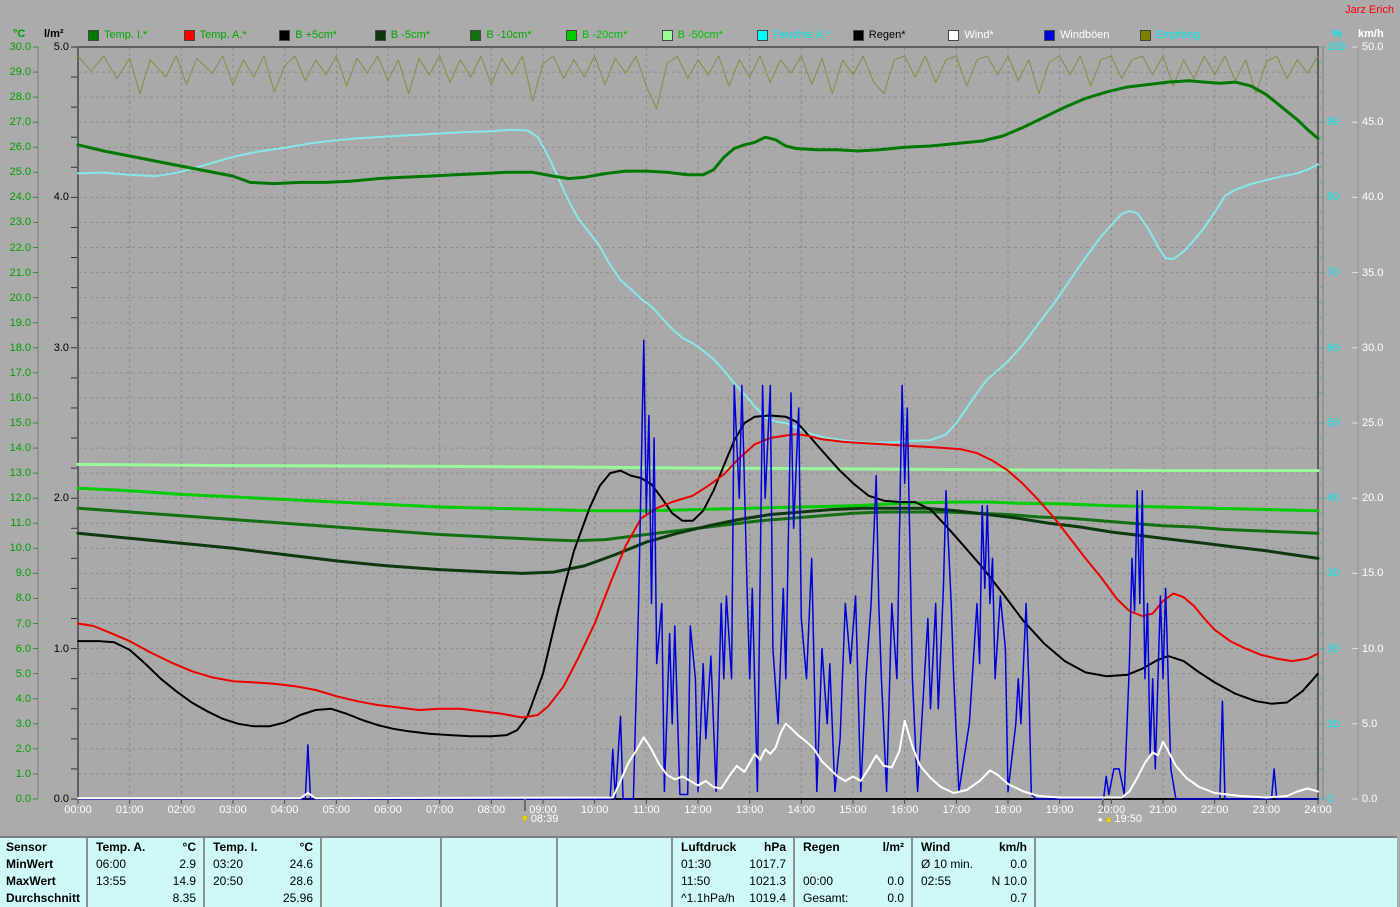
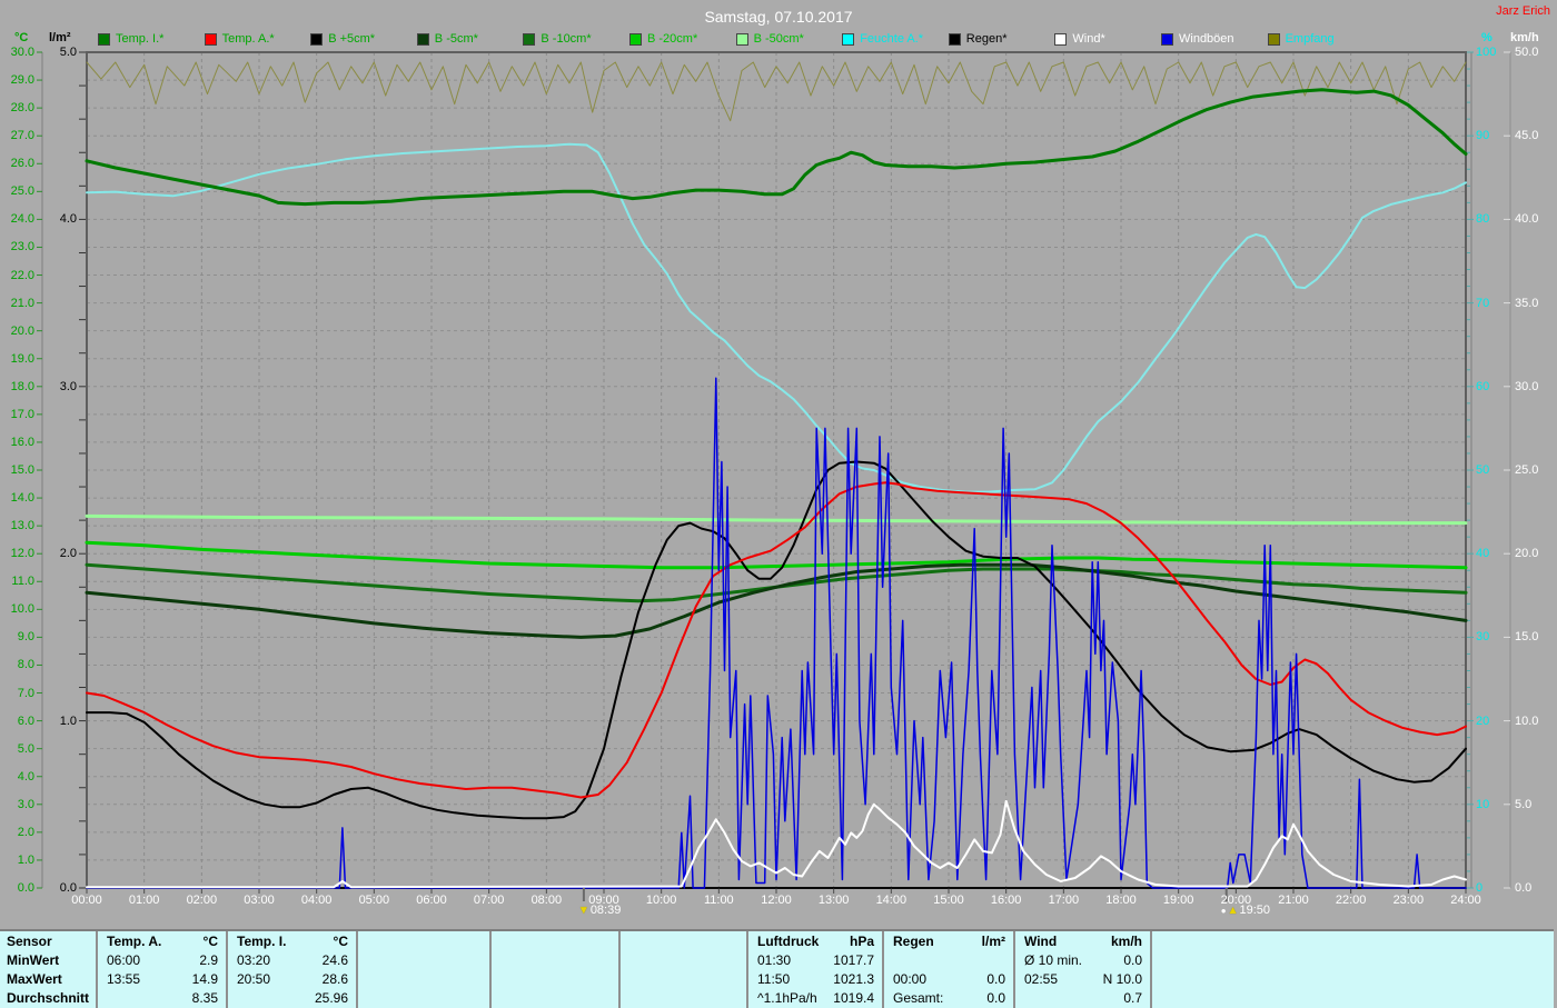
+ Samstag, 07.10.2017
  Jarz Erich
  °C
  l/m²
  %
  km/h
  0.0
  1.0
  2.0
  3.0
  4.0
  5.0
  6.0
  7.0
  8.0
  9.0
  10.0
  11.0
  12.0
  13.0
  14.0
  15.0
  16.0
  17.0
  18.0
  19.0
  20.0
  21.0
  22.0
  23.0
  24.0
  25.0
  26.0
  27.0
  28.0
  29.0
  30.0
  0.0
  1.0
  2.0
  3.0
  4.0
  5.0
  0
  10
  20
  30
  40
  50
  60
  70
  80
  90
  100
  0.0
  5.0
  10.0
  15.0
  20.0
  25.0
  30.0
  35.0
  40.0
  45.0
  50.0
  00:00
  01:00
  02:00
  03:00
  04:00
  05:00
  06:00
  07:00
  08:00
  09:00
  10:00
  11:00
  12:00
  13:00
  14:00
  15:00
  16:00
  17:00
  18:00
  19:00
  20:00
  21:00
  22:00
  23:00
  24:00
  Temp. I.*
  Temp. A.*
  B +5cm*
  B -5cm*
  B -10cm*
  B -20cm*
  B -50cm*
  Feuchte A.*
  Regen*
  Wind*
  Windböen
  Empfang
  ▼
  08:39
  ●
  ▲
  19:50
  Sensor
  MinWert
  MaxWert
  Durchschnitt
  Temp. A.
  °C
  06:00
  2.9
  13:55
  14.9
  8.35
  Temp. I.
  °C
  03:20
  24.6
  20:50
  28.6
  25.96
  Luftdruck
  hPa
  01:30
  1017.7
  11:50
  1021.3
  ^1.1hPa/h
  1019.4
  Regen
  l/m²
  00:00
  0.0
  Gesamt:
  0.0
  Wind
  km/h
  Ø 10 min.
  0.0
  02:55
  N 10.0
  0.7
